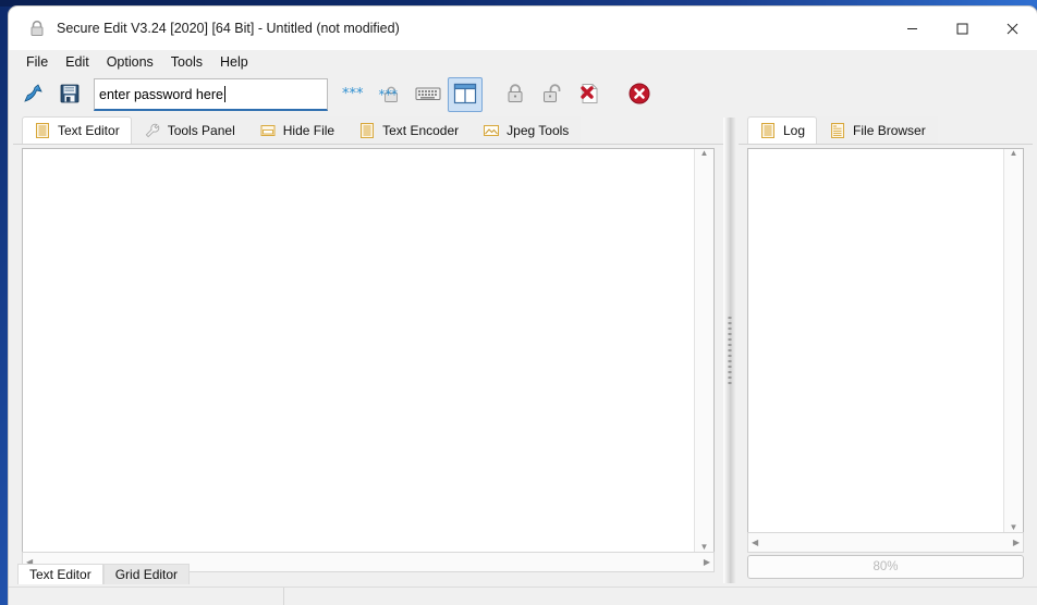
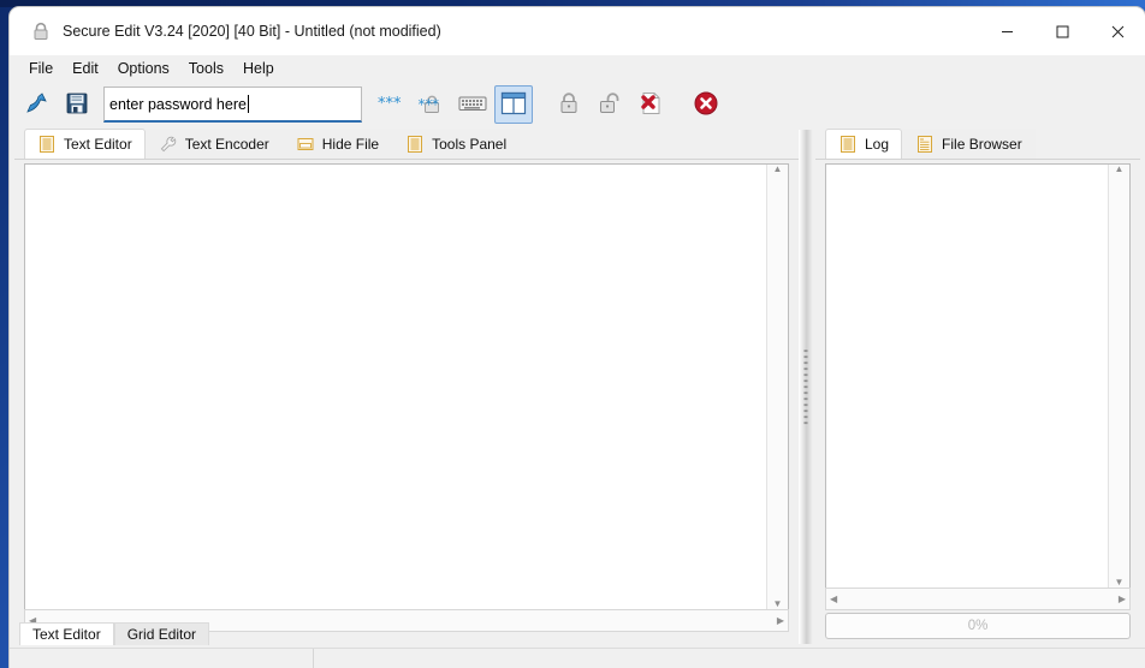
- Secure Edit V3.24 [2020] [64 Bit] - Untitled (not modified)
+ Secure Edit V3.24 [2020] [40 Bit] - Untitled (not modified)
  File
  Edit
  Options
  Tools
  Help
  enter password here
  ***
  **
  *
  Text Editor
- Tools Panel
+ Text Encoder
  Hide File
- Text Encoder
+ Tools Panel
- Jpeg Tools
  Text Editor
  Grid Editor
  Log
  File Browser
- 80%
+ 0%
